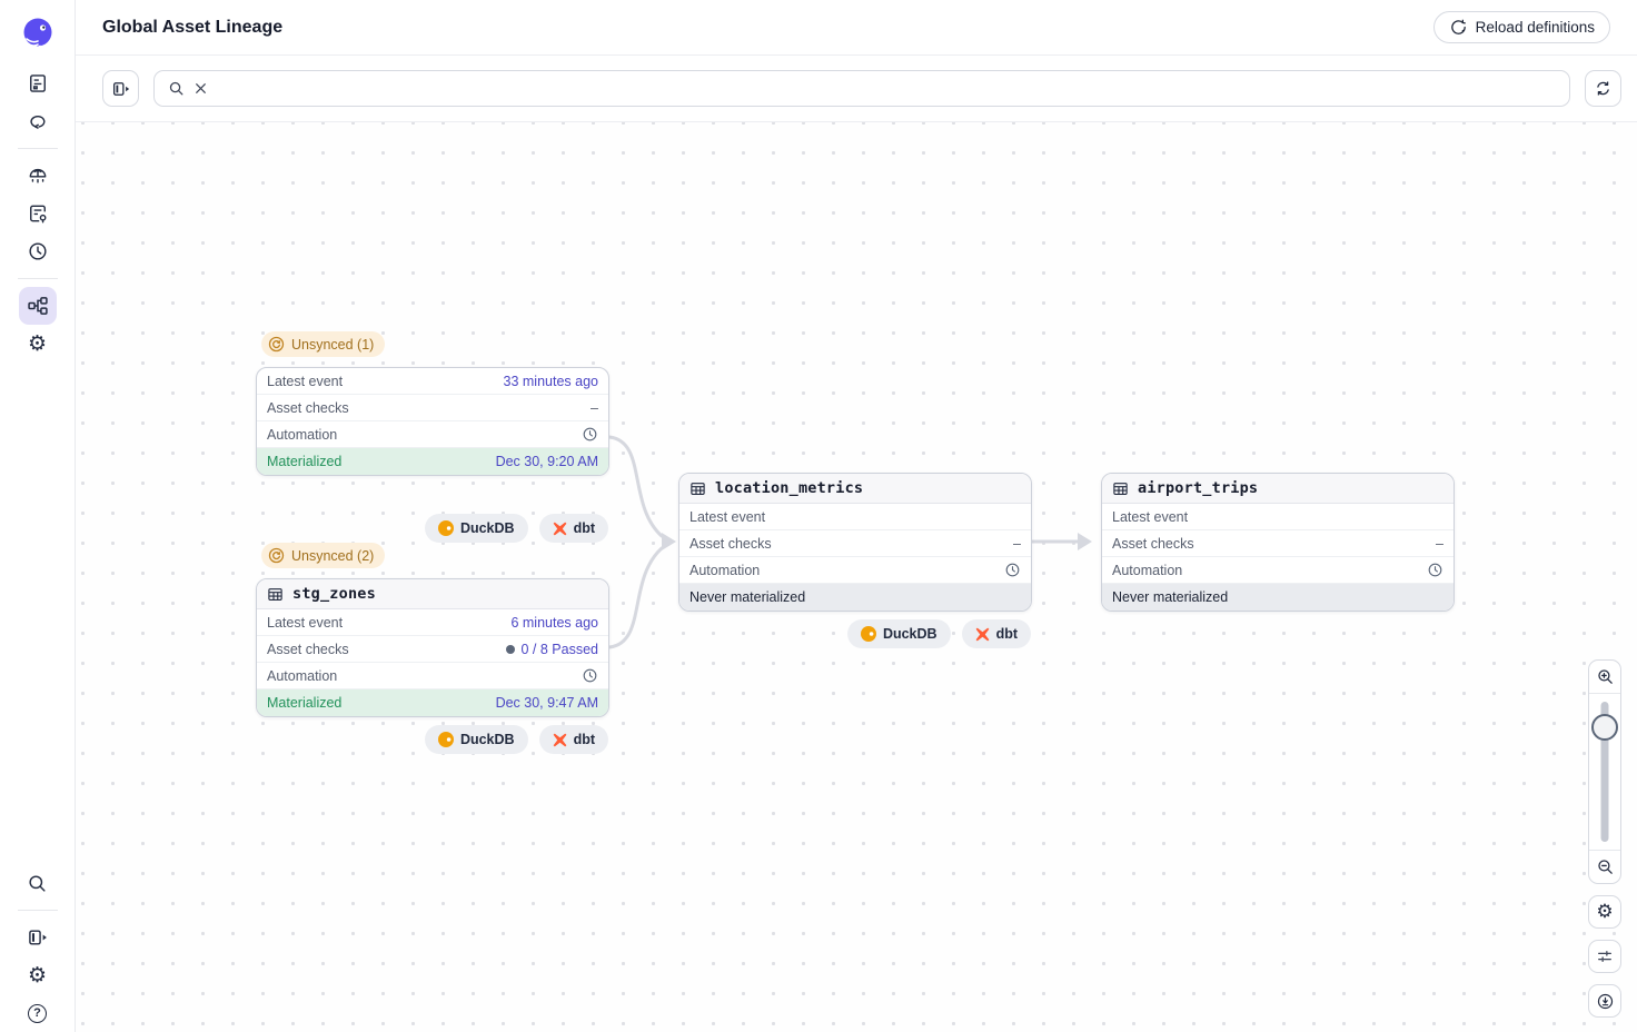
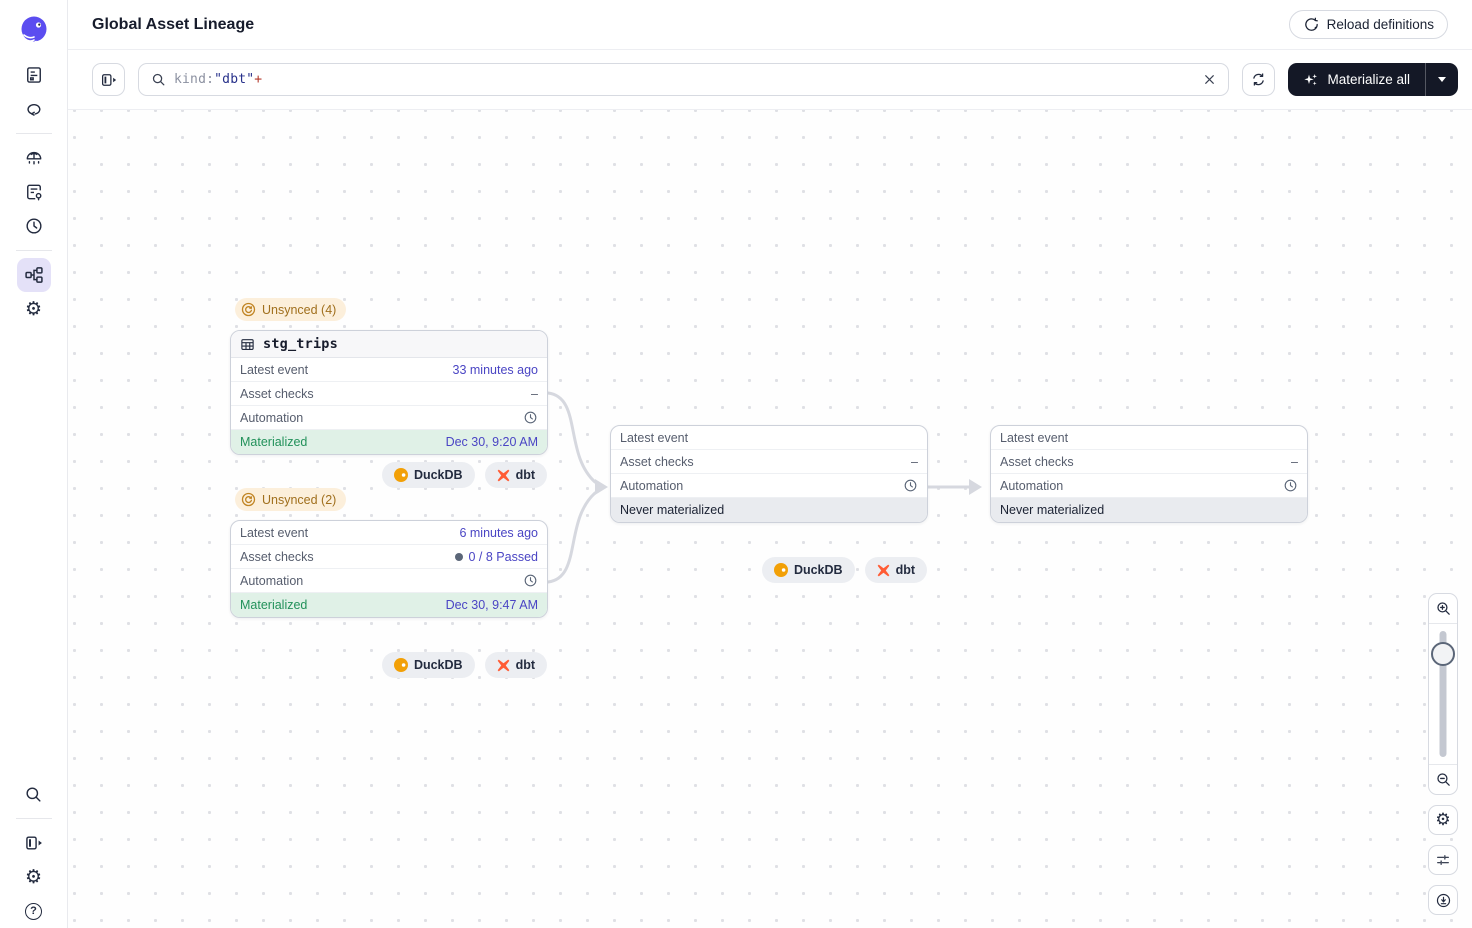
  ⚙
  ⚙
  ?
  Global Asset Lineage
  Reload definitions
+ kind:"dbt"+
+ Materialize all
- Unsynced (1)
+ Unsynced (4)
+ stg_trips
  Latest event
  33 minutes ago
  Asset checks
  –
  Automation
  Materialized
  Dec 30, 9:20 AM
  DuckDB
  dbt
  Unsynced (2)
- stg_zones
  Latest event
  6 minutes ago
  Asset checks
  0 / 8 Passed
  Automation
  Materialized
  Dec 30, 9:47 AM
  DuckDB
  dbt
- location_metrics
  Latest event
  Asset checks
  –
  Automation
  Never materialized
  DuckDB
  dbt
- airport_trips
  Latest event
  Asset checks
  –
  Automation
  Never materialized
  ⚙
